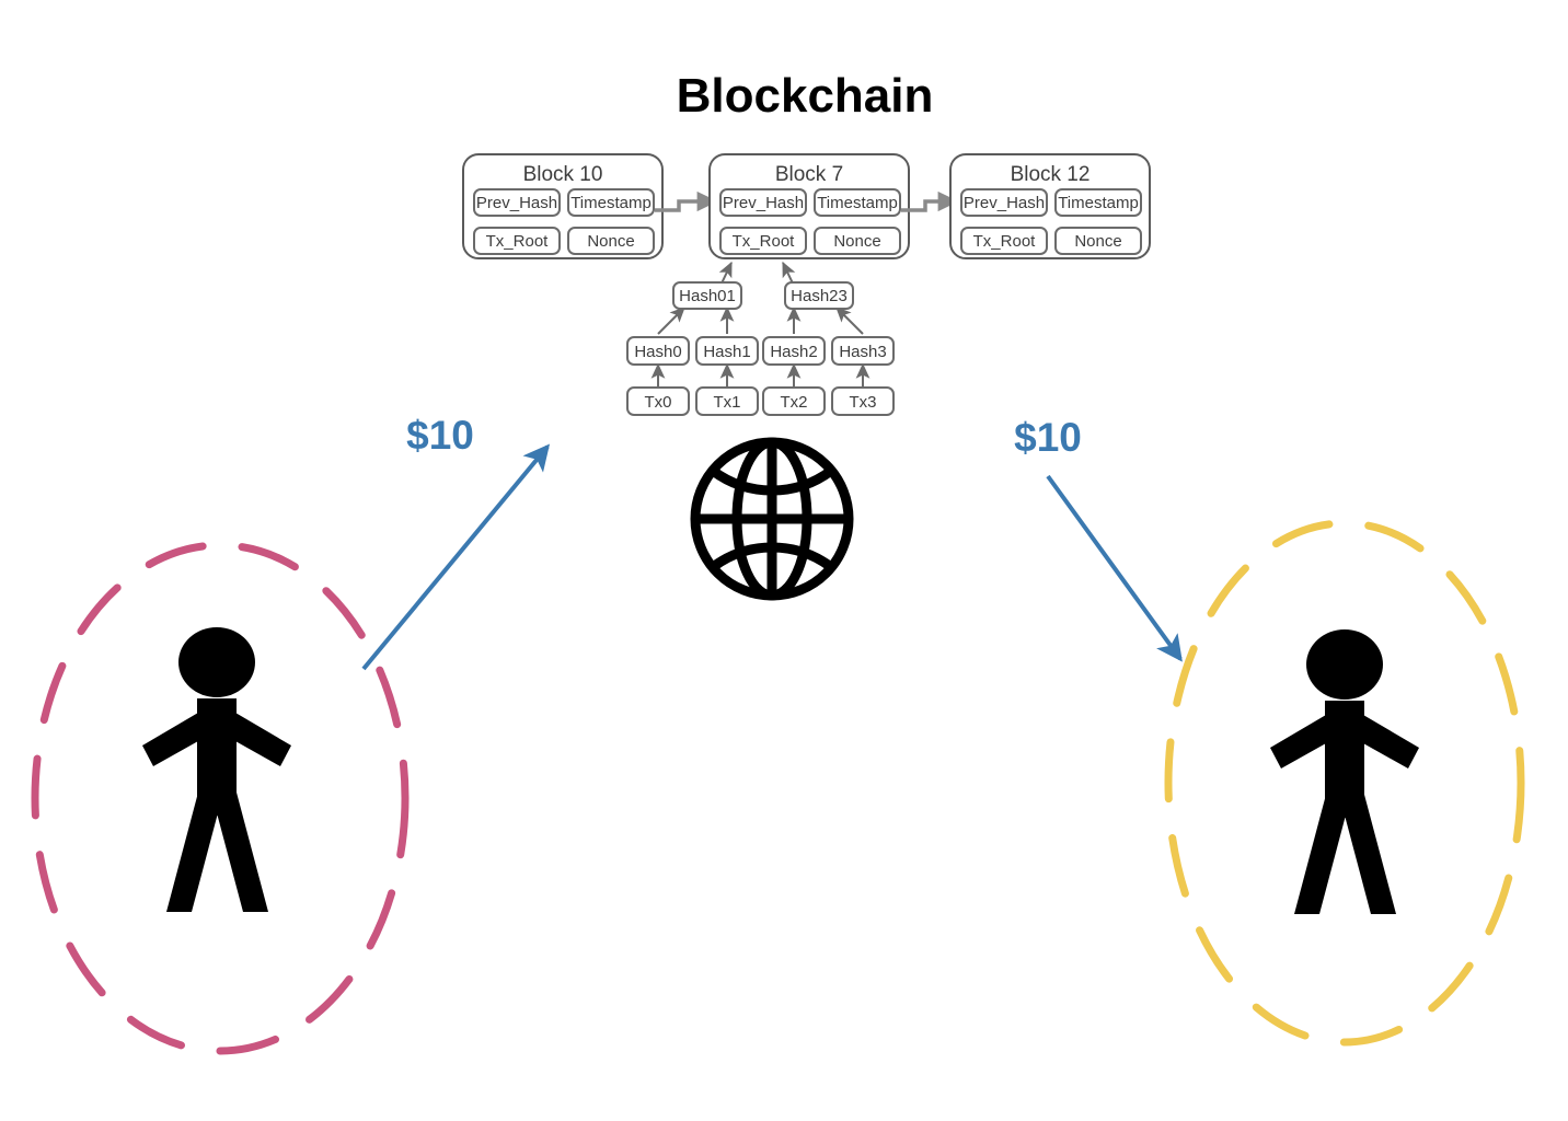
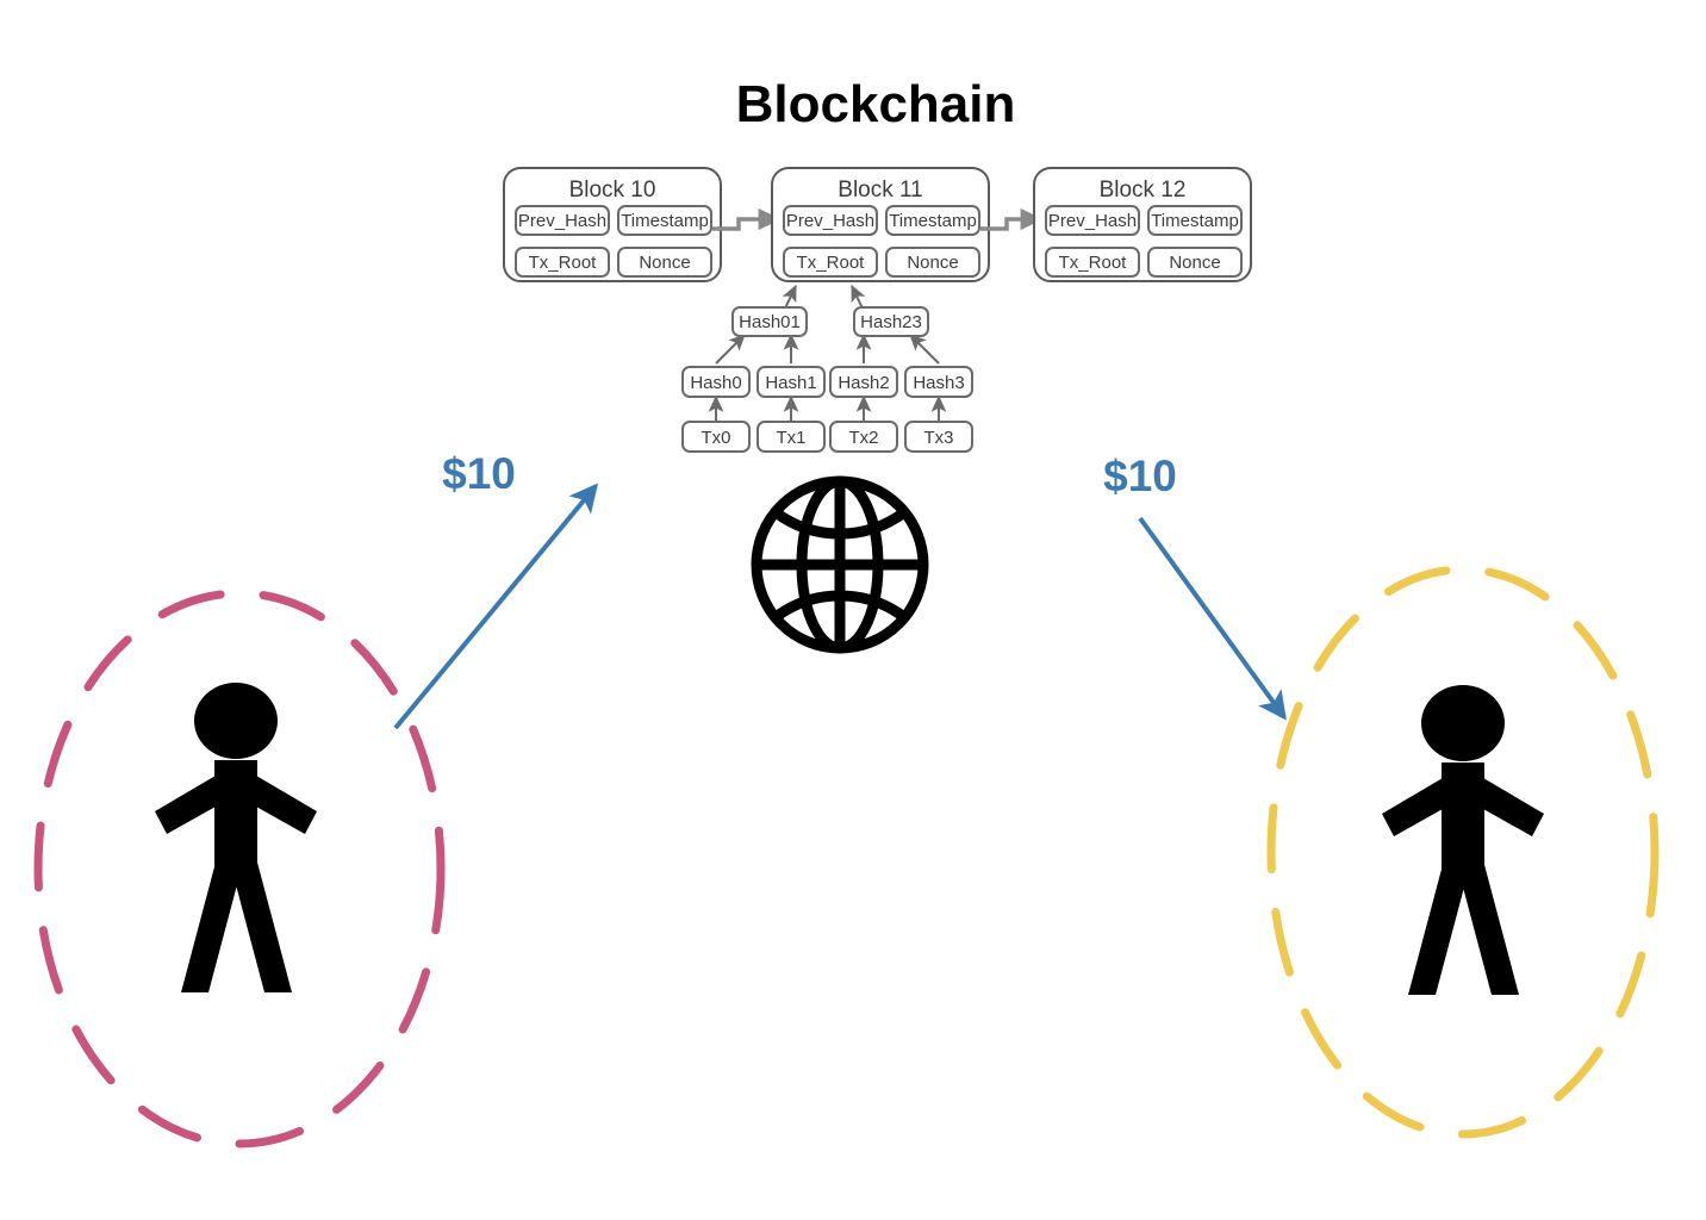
  Blockchain
  Block 10
  Prev_Hash
  Timestamp
  Tx_Root
  Nonce
- Block 7
+ Block 11
  Prev_Hash
  Timestamp
  Tx_Root
  Nonce
  Block 12
  Prev_Hash
  Timestamp
  Tx_Root
  Nonce
  Hash01
  Hash23
  Hash0
  Hash1
  Hash2
  Hash3
  Tx0
  Tx1
  Tx2
  Tx3
  $10
  $10
